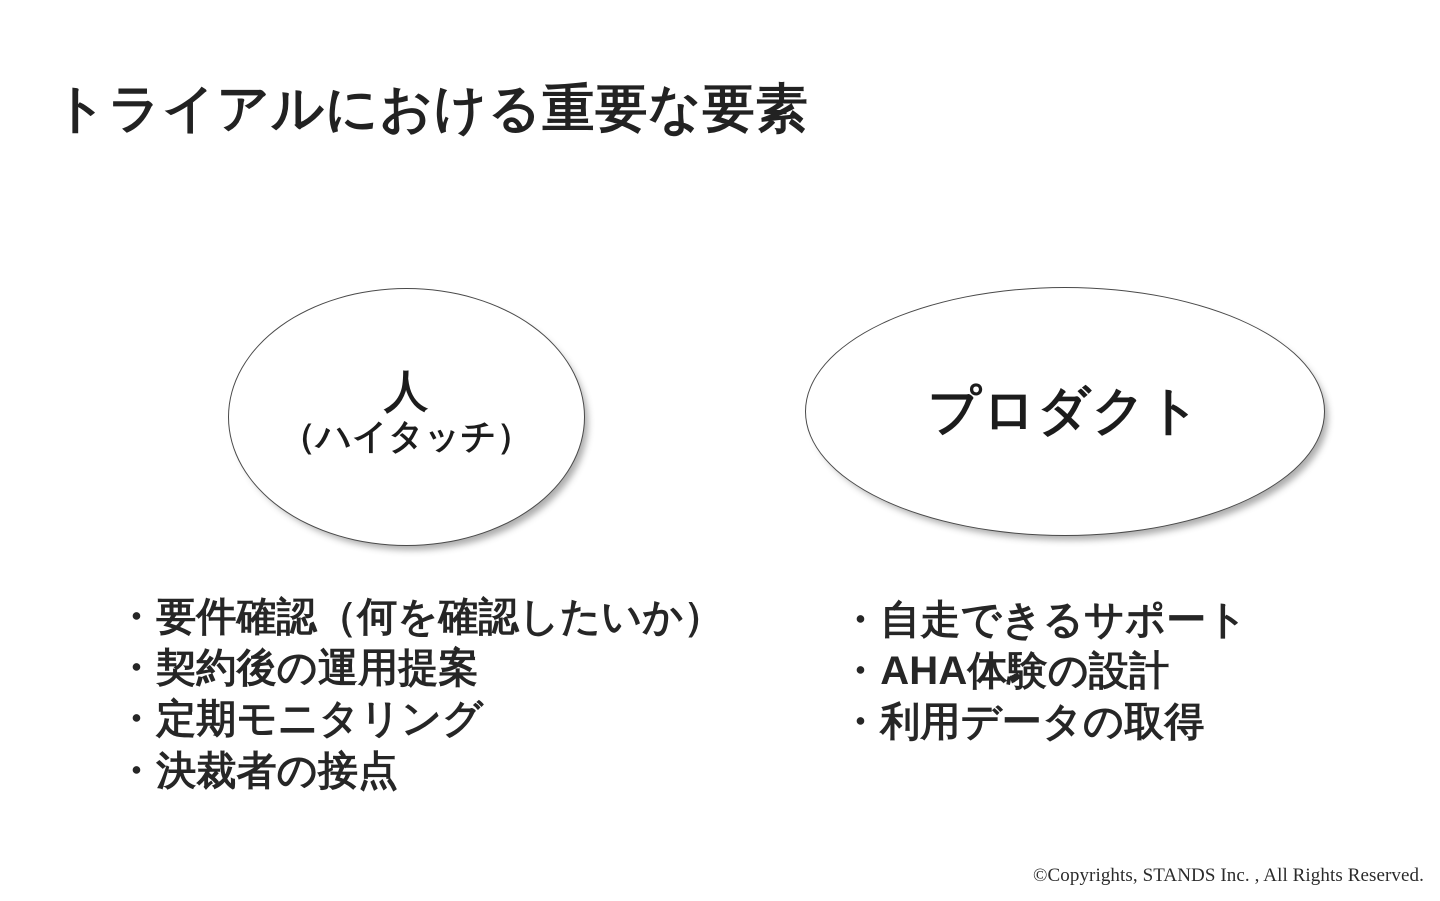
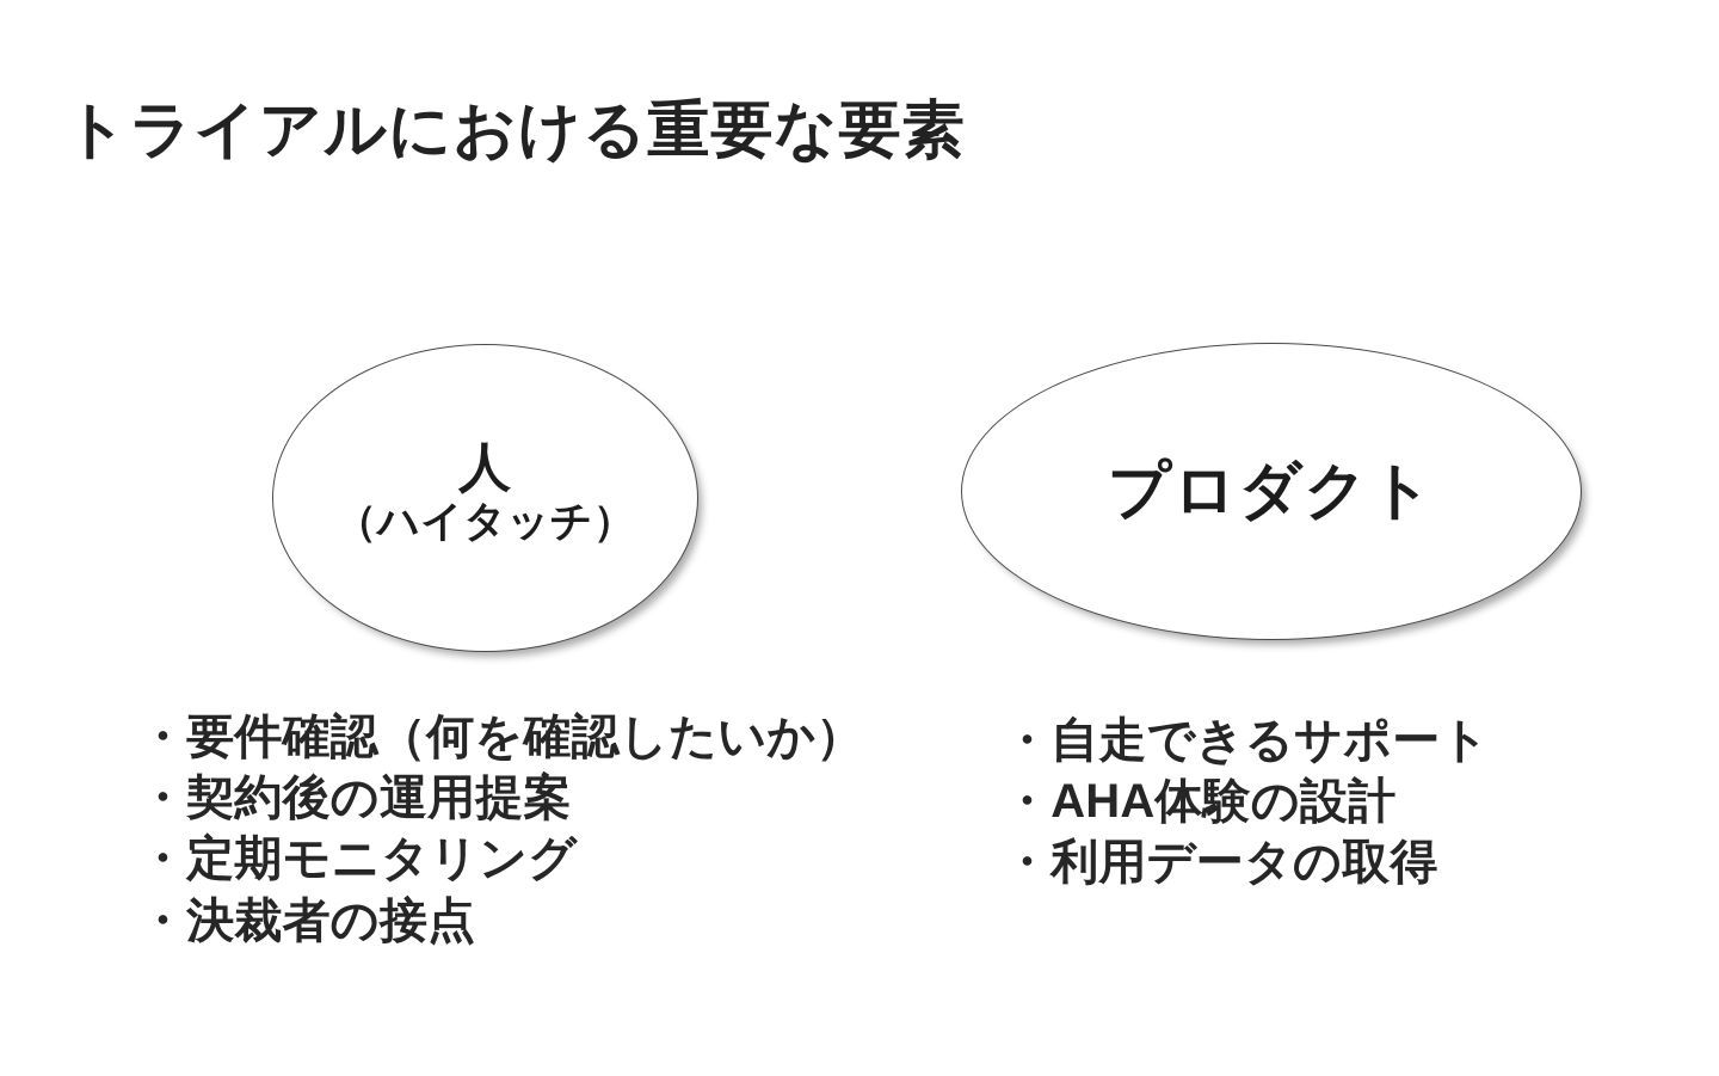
  トライアルにおける重要な要素
  人
  （ハイタッチ）
  プロダクト
  ・
  要件確認（何を確認したいか）
  ・
  契約後の運用提案
  ・
  定期モニタリング
  ・
  決裁者の接点
  ・
  自走できるサポート
  ・
  AHA体験の設計
  ・
  利用データの取得
- ©Copyrights, STANDS Inc. , All Rights Reserved.
